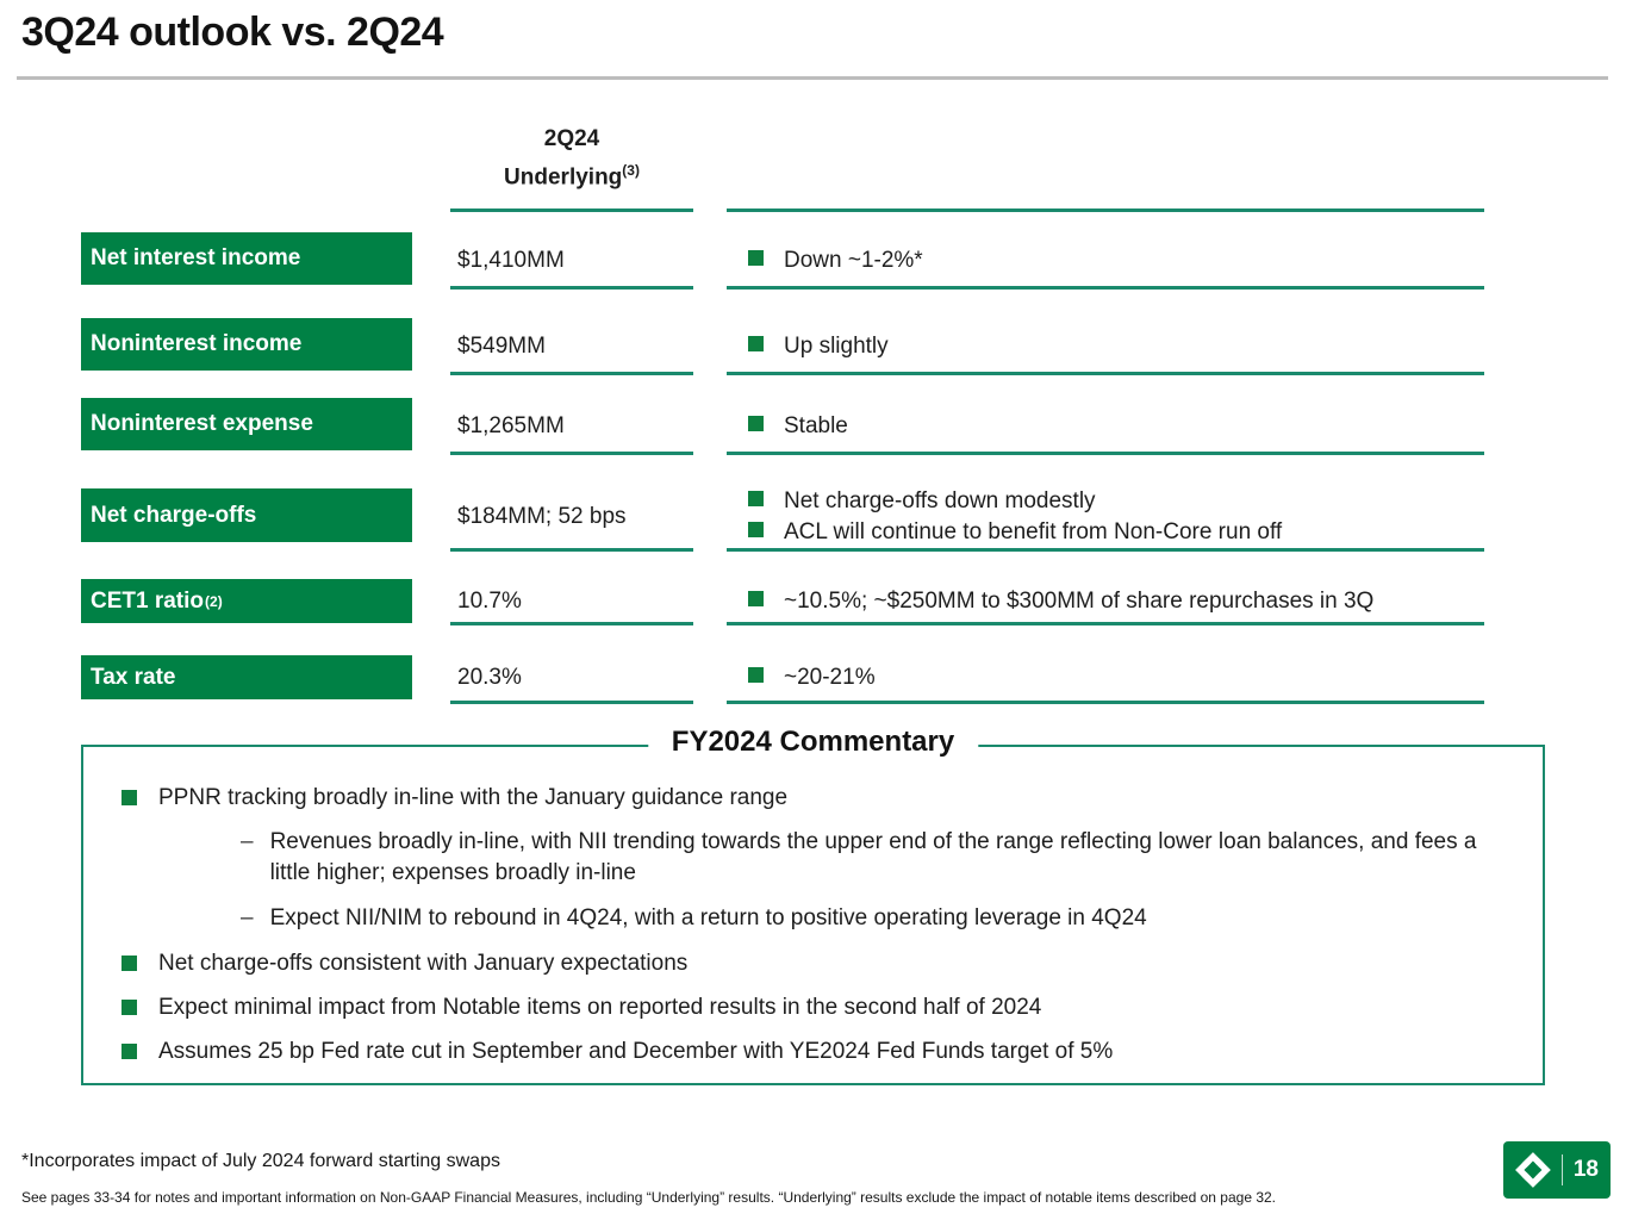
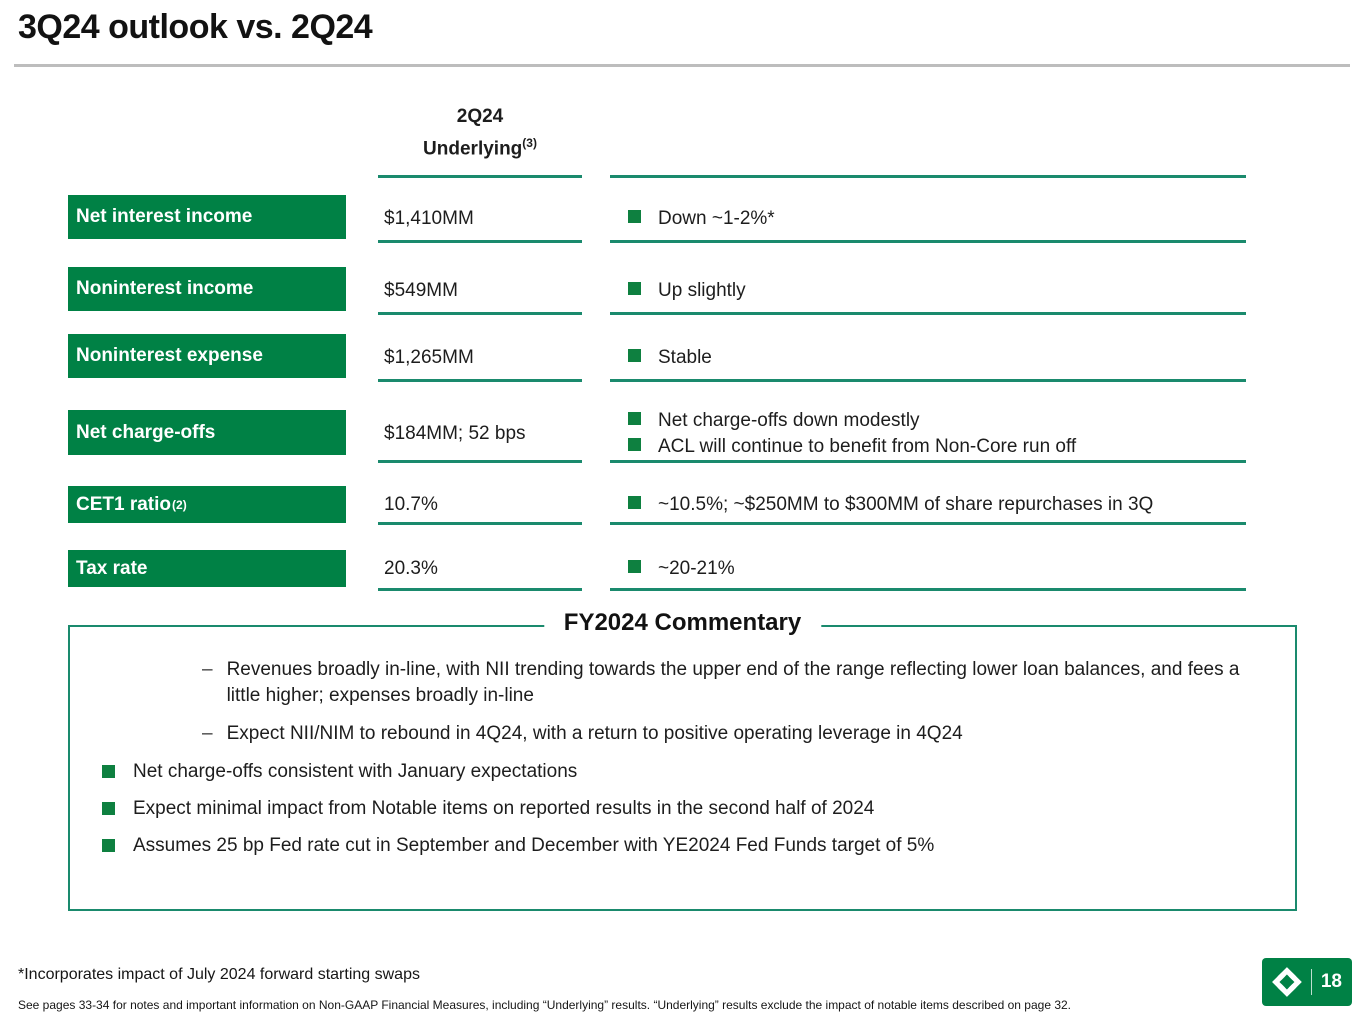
  3Q24 outlook vs. 2Q24
  2Q24
  Underlying(3)
  Net interest income
  $1,410MM
  Down ~1-2%*
  Noninterest income
  $549MM
  Up slightly
  Noninterest expense
  $1,265MM
  Stable
  Net charge-offs
  $184MM; 52 bps
  Net charge-offs down modestly
  ACL will continue to benefit from Non-Core run off
  CET1 ratio
  (2)
  10.7%
  ~10.5%; ~$250MM to $300MM of share repurchases in 3Q
  Tax rate
  20.3%
  ~20-21%
  FY2024 Commentary
- PPNR tracking broadly in-line with the January guidance range
  –
  Revenues broadly in-line, with NII trending towards the upper end of the range reflecting lower loan balances, and fees a little higher; expenses broadly in-line
  –
  Expect NII/NIM to rebound in 4Q24, with a return to positive operating leverage in 4Q24
  Net charge-offs consistent with January expectations
  Expect minimal impact from Notable items on reported results in the second half of 2024
  Assumes 25 bp Fed rate cut in September and December with YE2024 Fed Funds target of 5%
  *Incorporates impact of July 2024 forward starting swaps
  See pages 33-34 for notes and important information on Non-GAAP Financial Measures, including “Underlying” results. “Underlying” results exclude the impact of notable items described on page 32.
  18
